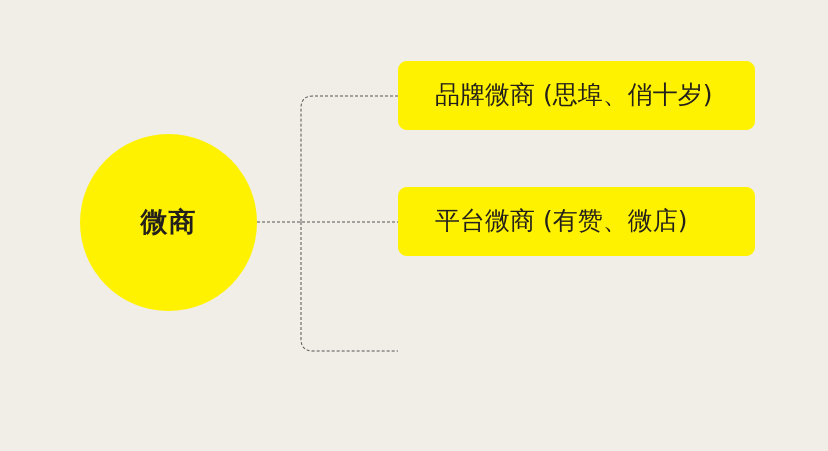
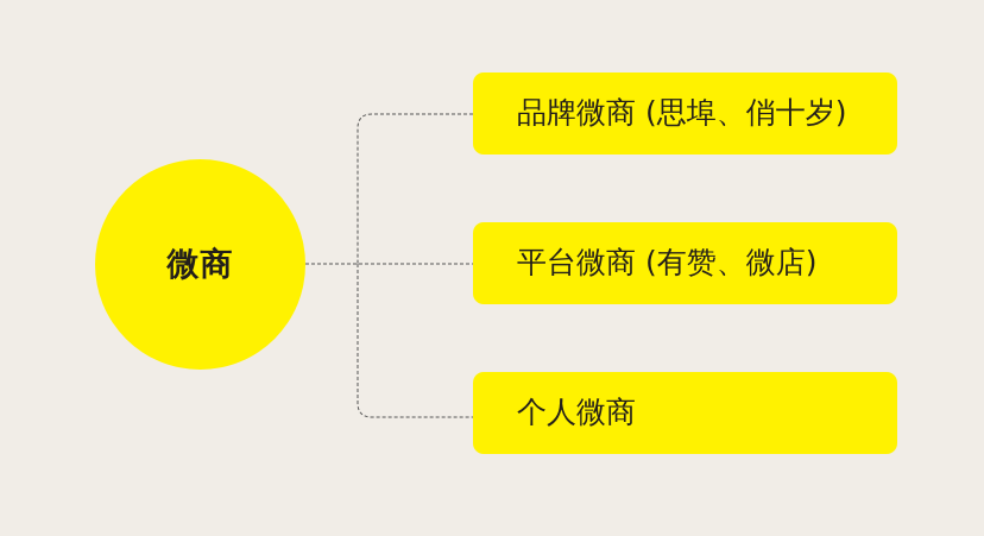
  微商
  品牌微商 (思埠、俏十岁)
  平台微商 (有赞、微店)
+ 个人微商
